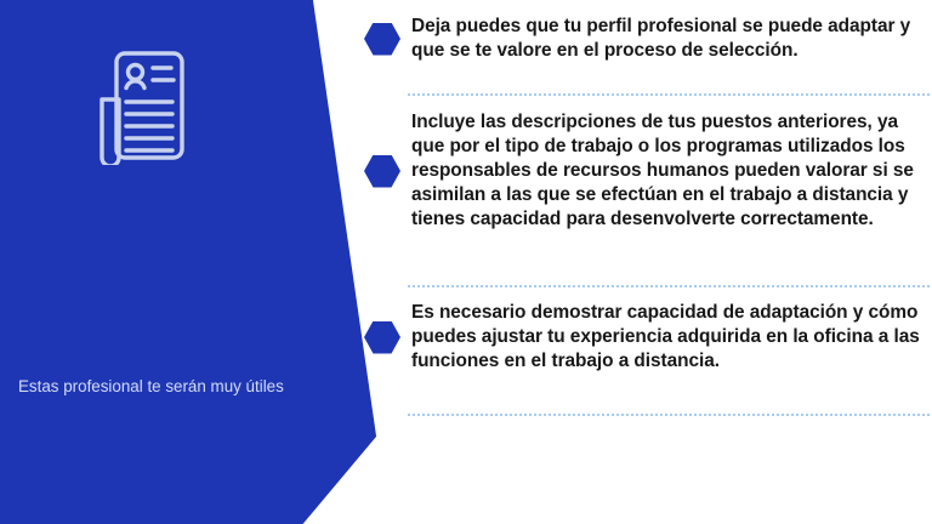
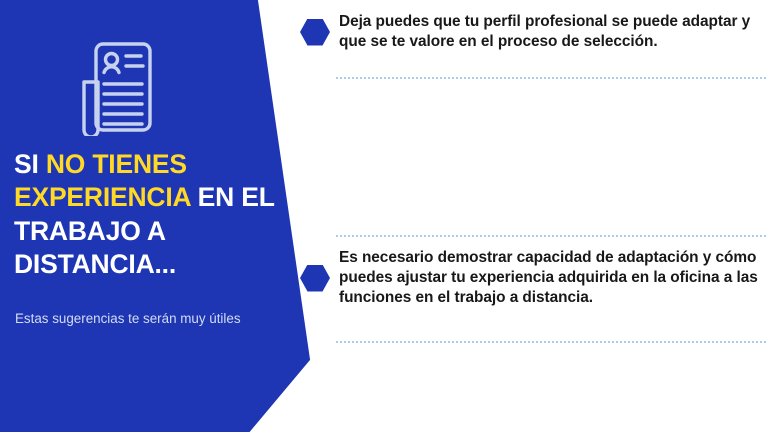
+ SI NO TIENES EXPERIENCIA EN EL TRABAJO A DISTANCIA...
- Estas profesional te serán muy útiles
+ Estas sugerencias te serán muy útiles
  Deja puedes que tu perfil profesional se puede adaptar y que se te valore en el proceso de selección.
- Incluye las descripciones de tus puestos anteriores, ya que por el tipo de trabajo o los programas utilizados los responsables de recursos humanos pueden valorar si se asimilan a las que se efectúan en el trabajo a distancia y tienes capacidad para desenvolverte correctamente.
  Es necesario demostrar capacidad de adaptación y cómo puedes ajustar tu experiencia adquirida en la oficina a las funciones en el trabajo a distancia.
